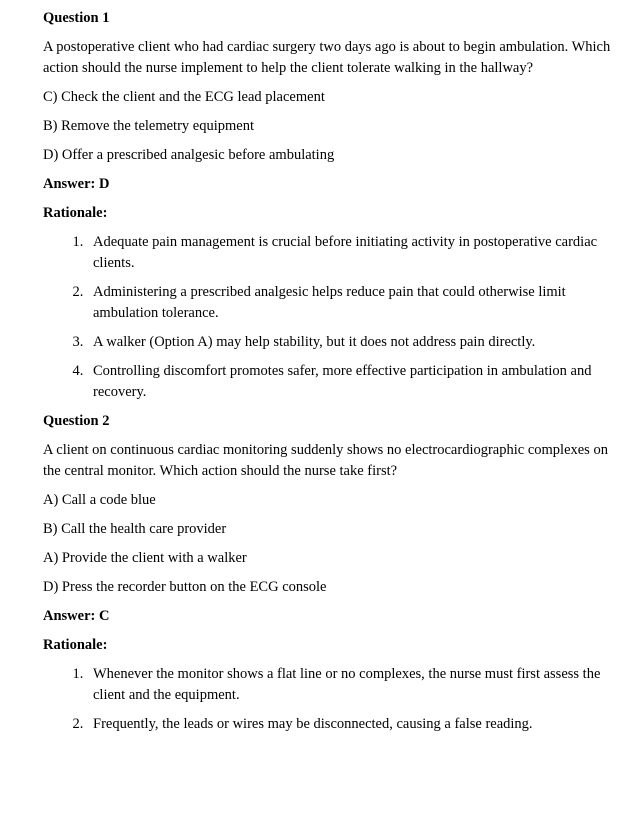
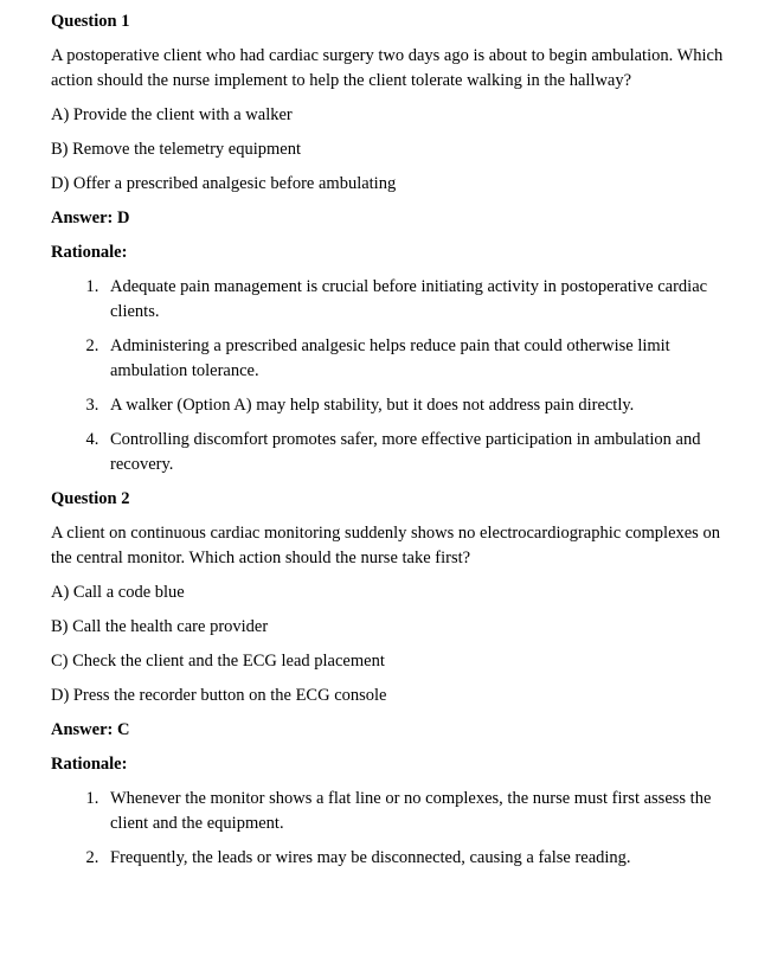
  Question 1
  A postoperative client who had cardiac surgery two days ago is about to begin ambulation. Which action should the nurse implement to help the client tolerate walking in the hallway?
- C) Check the client and the ECG lead placement
+ A) Provide the client with a walker
  B) Remove the telemetry equipment
  D) Offer a prescribed analgesic before ambulating
  Answer: D
  Rationale:
  Adequate pain management is crucial before initiating activity in postoperative cardiac clients.
  Administering a prescribed analgesic helps reduce pain that could otherwise limit ambulation tolerance.
  A walker (Option A) may help stability, but it does not address pain directly.
  Controlling discomfort promotes safer, more effective participation in ambulation and recovery.
  Question 2
  A client on continuous cardiac monitoring suddenly shows no electrocardiographic complexes on the central monitor. Which action should the nurse take first?
  A) Call a code blue
  B) Call the health care provider
- A) Provide the client with a walker
+ C) Check the client and the ECG lead placement
  D) Press the recorder button on the ECG console
  Answer: C
  Rationale:
  Whenever the monitor shows a flat line or no complexes, the nurse must first assess the client and the equipment.
  Frequently, the leads or wires may be disconnected, causing a false reading.
